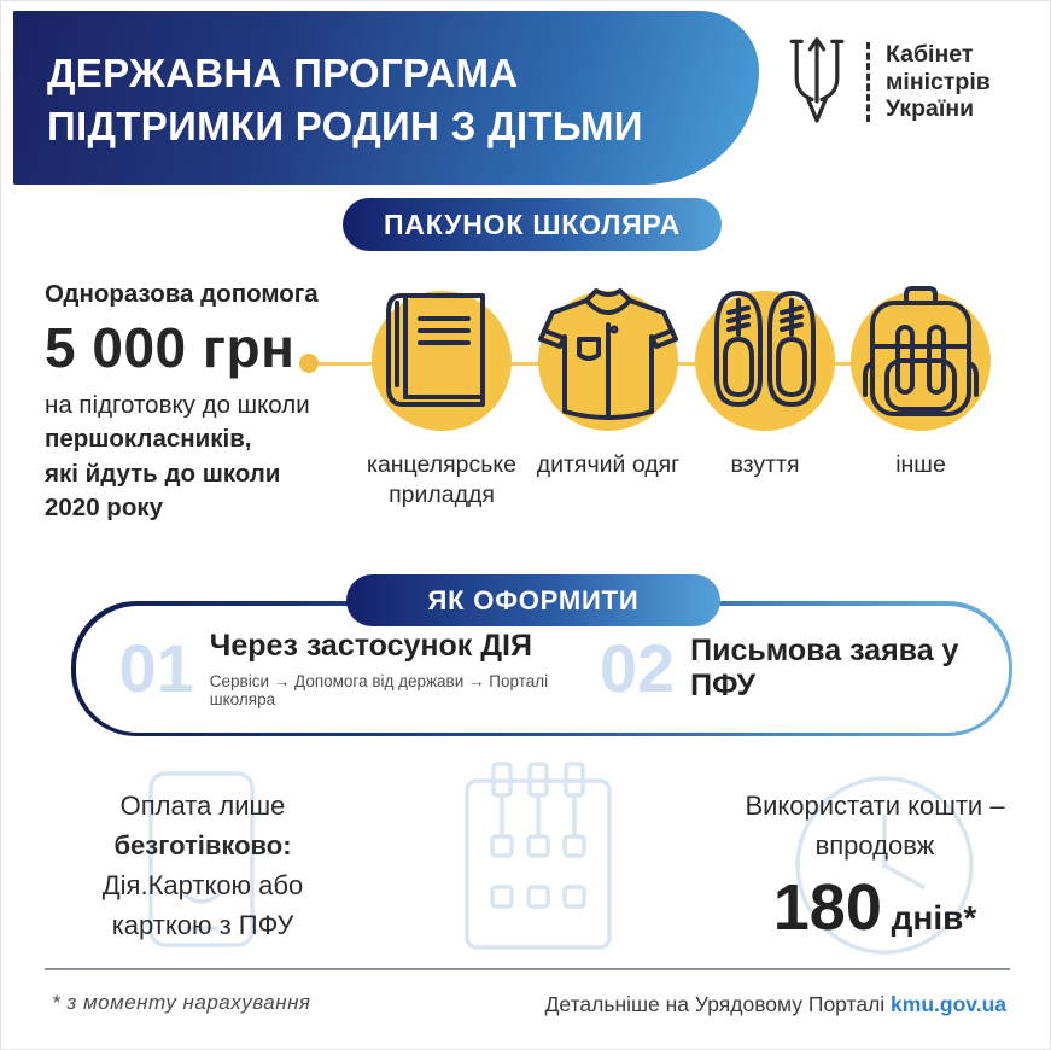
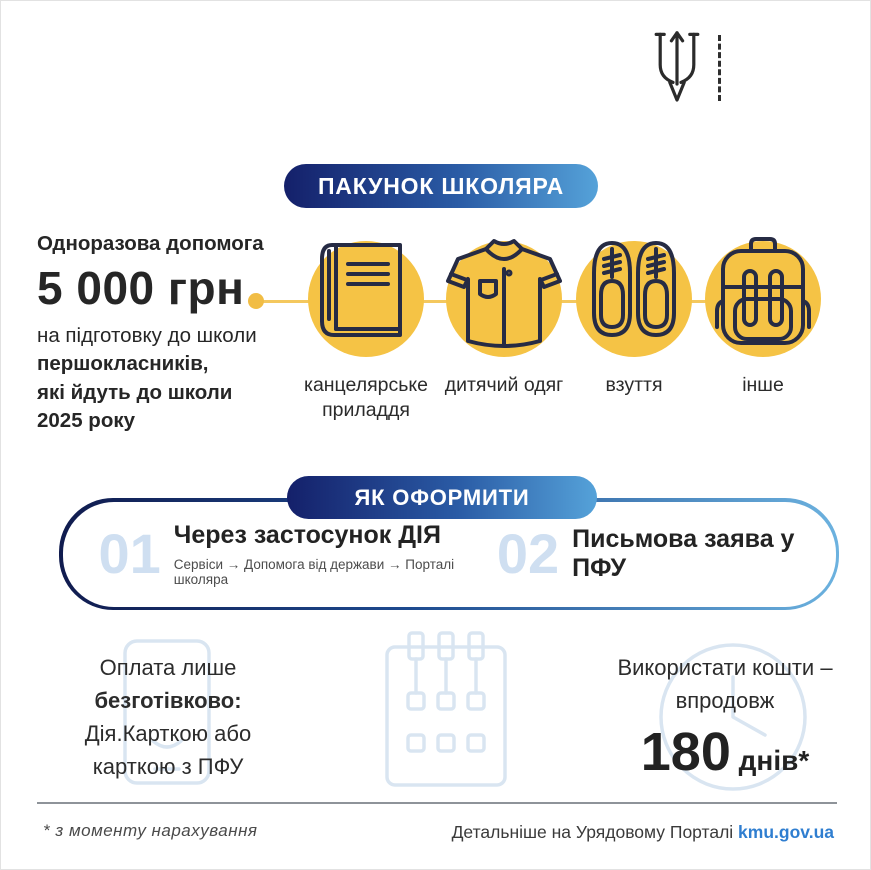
- ДЕРЖАВНА ПРОГРАМА
- ПІДТРИМКИ РОДИН З ДІТЬМИ
- Кабінет
- міністрів
- України
  ПАКУНОК ШКОЛЯРА
  Одноразова допомога
  5 000 грн
  на підготовку до школи
  першокласників,
  які йдуть до школи
- 2020 року
+ 2025 року
  канцелярське приладдя
  дитячий одяг
  взуття
  інше
  ЯК ОФОРМИТИ
  01
  Через застосунок ДІЯ
  Сервіси → Допомога від держави → Порталі школяра
  02
  Письмова заява у ПФУ
  Оплата лише
  безготівково:
  Дія.Карткою або
  карткою з ПФУ
  Використати кошти –
  впродовж
  180 днів*
  * з моменту нарахування
  Детальніше на Урядовому Порталі kmu.gov.ua
